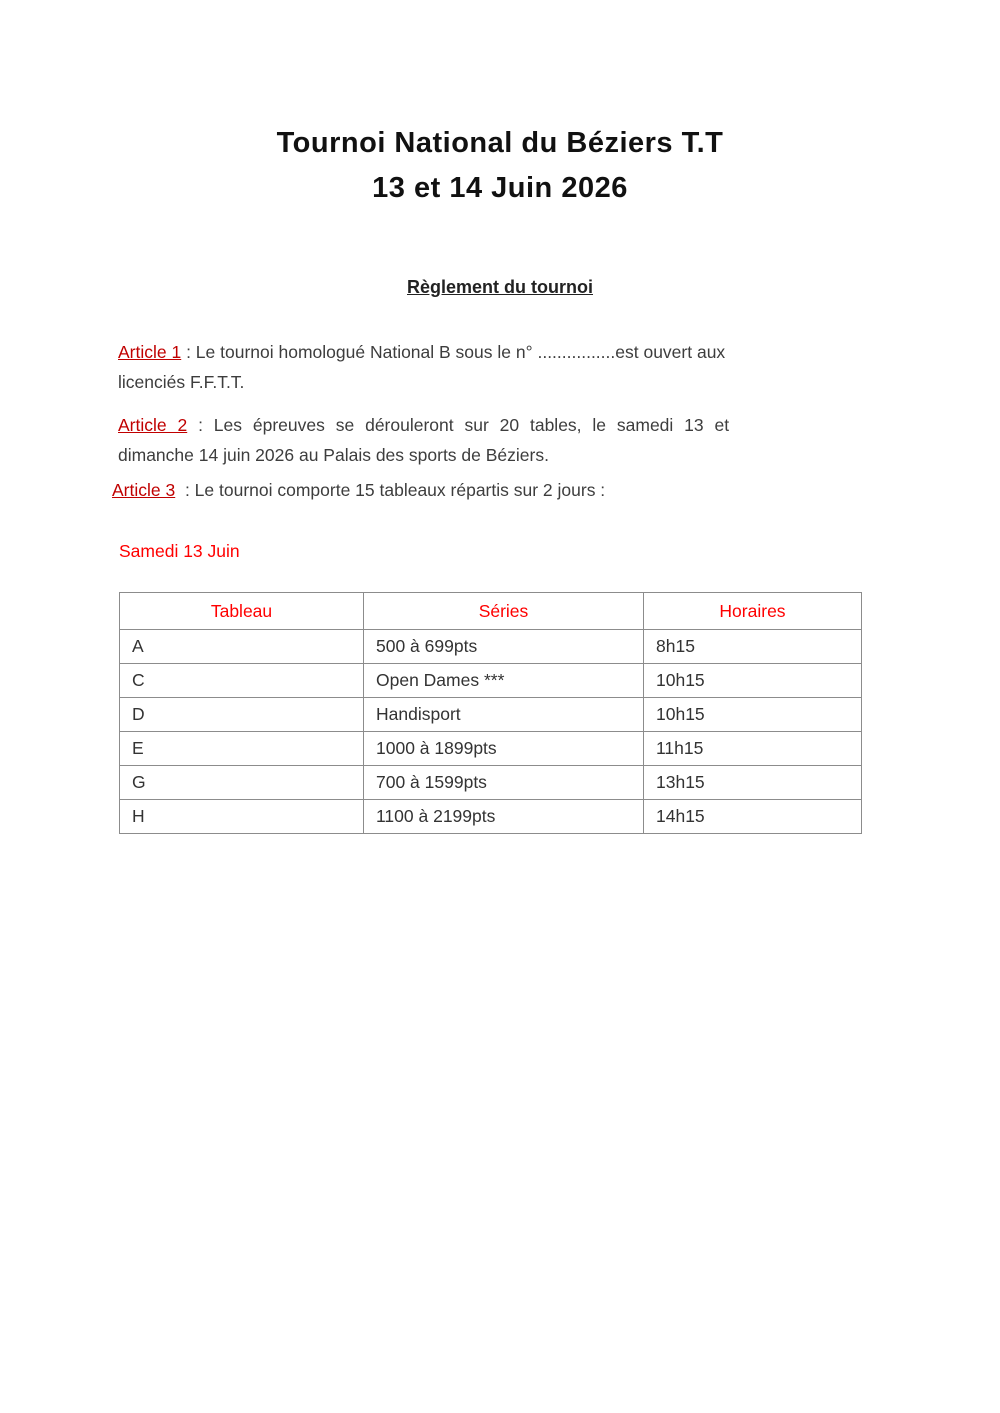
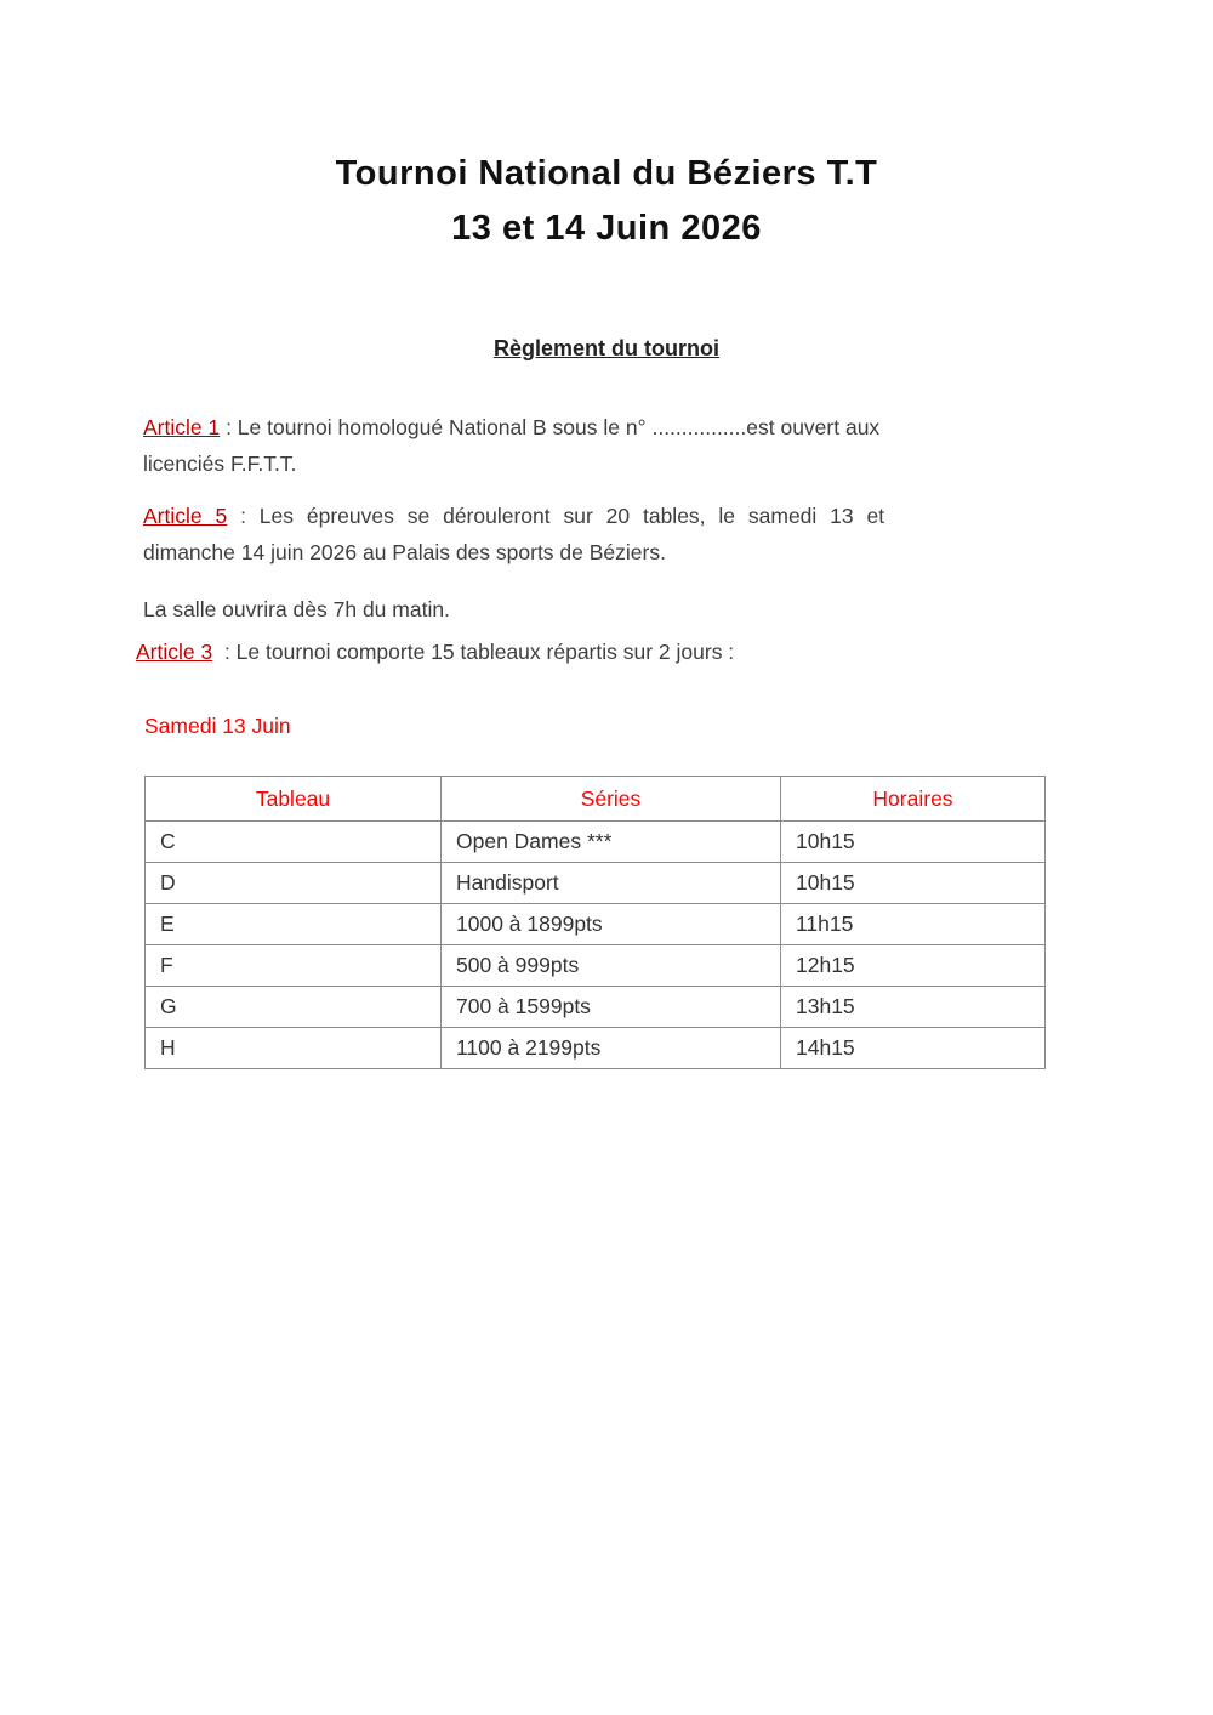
  Tournoi National du Béziers T.T
  13 et 14 Juin 2026
  Règlement du tournoi
  Article 1 : Le tournoi homologué National B sous le n° ................est ouvert aux
  licenciés F.F.T.T.
- Article 2 : Les épreuves se dérouleront sur 20 tables, le samedi 13 et
+ Article 5 : Les épreuves se dérouleront sur 20 tables, le samedi 13 et
  dimanche 14 juin 2026 au Palais des sports de Béziers.
+ La salle ouvrira dès 7h du matin.
  Article 3 : Le tournoi comporte 15 tableaux répartis sur 2 jours :
  Samedi 13 Juin
  Tableau	Séries	Horaires
- A	500 à 699pts	8h15
  C	Open Dames ***	10h15
  D	Handisport	10h15
  E	1000 à 1899pts	11h15
+ F	500 à 999pts	12h15
  G	700 à 1599pts	13h15
  H	1100 à 2199pts	14h15
